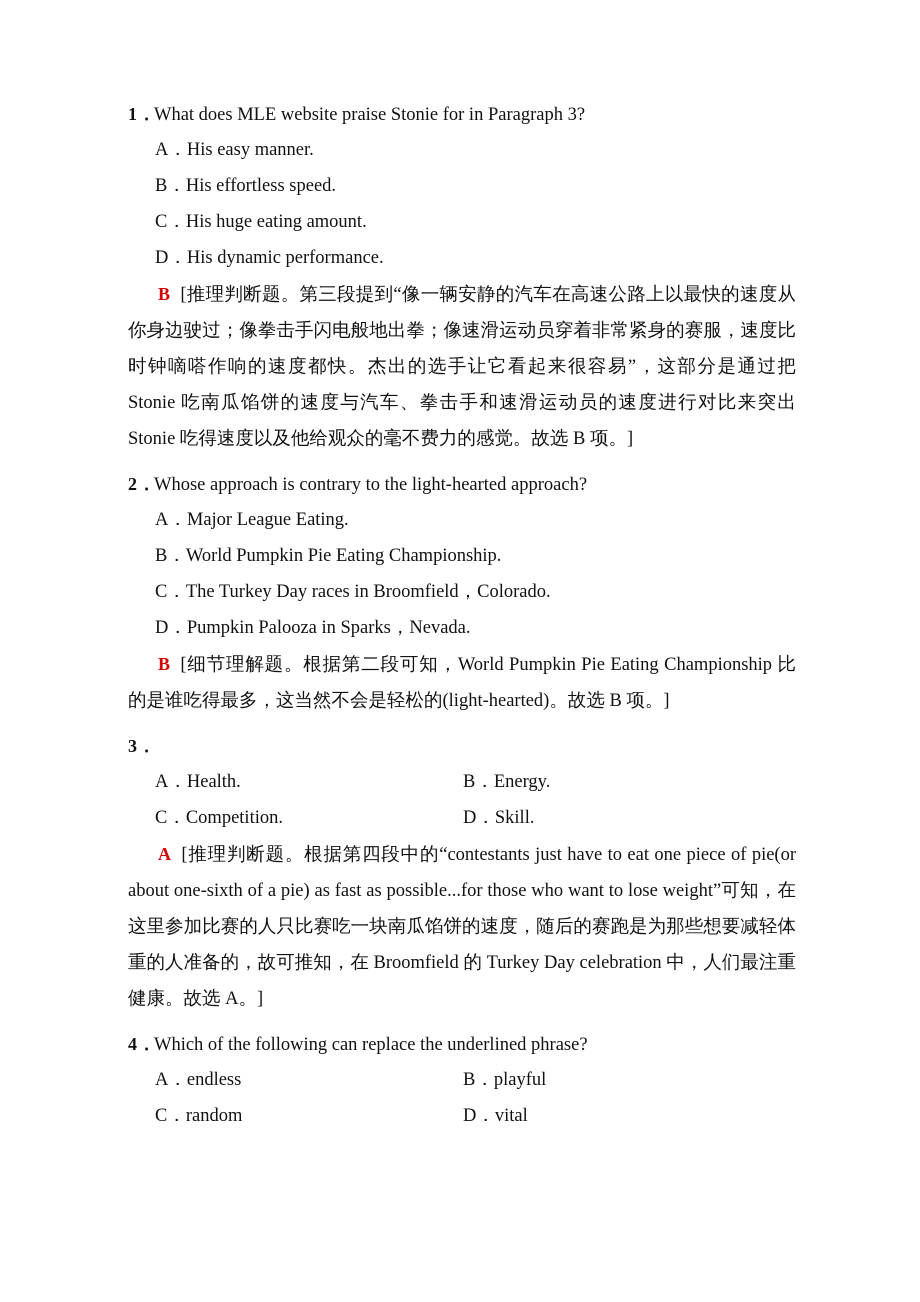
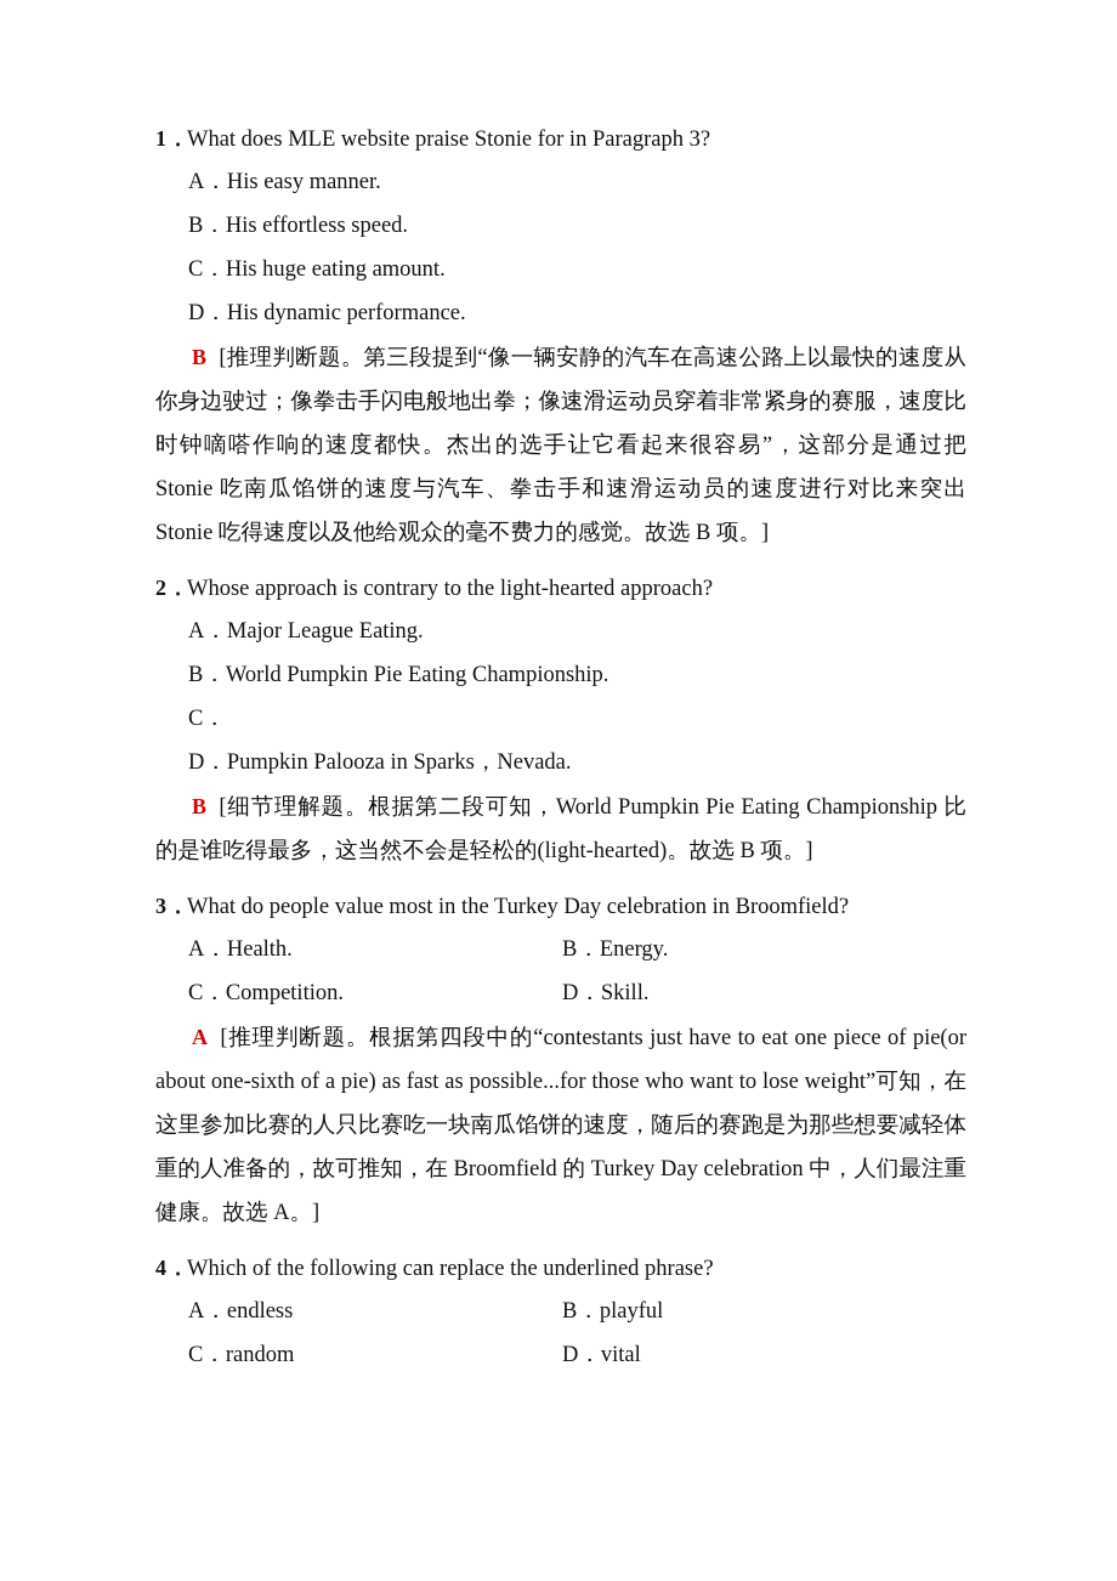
  1．
  What does MLE website praise Stonie for in Paragraph 3?
  A．
  His easy manner.
  B．
  His effortless speed.
  C．
  His huge eating amount.
  D．
  His dynamic performance.
  B [推理判断题。第三段提到“像一辆安静的汽车在高速公路上以最快的速度从你身边驶过；像拳击手闪电般地出拳；像速滑运动员穿着非常紧身的赛服，速度比时钟嘀嗒作响的速度都快。杰出的选手让它看起来很容易”，这部分是通过把 Stonie 吃南瓜馅饼的速度与汽车、拳击手和速滑运动员的速度进行对比来突出 Stonie 吃得速度以及他给观众的毫不费力的感觉。故选 B 项。]
  2．
  Whose approach is contrary to the light-hearted approach?
  A．
  Major League Eating.
  B．
  World Pumpkin Pie Eating Championship.
  C．
- The Turkey Day races in Broomfield，Colorado.
  D．
  Pumpkin Palooza in Sparks，Nevada.
  B [细节理解题。根据第二段可知，World Pumpkin Pie Eating Championship 比的是谁吃得最多，这当然不会是轻松的(light-hearted)。故选 B 项。]
  3．
+ What do people value most in the Turkey Day celebration in Broomfield?
  A．
  Health.
  B．
  Energy.
  C．
  Competition.
  D．
  Skill.
  A [推理判断题。根据第四段中的“contestants just have to eat one piece of pie(or about one-sixth of a pie) as fast as possible...for those who want to lose weight”可知，在这里参加比赛的人只比赛吃一块南瓜馅饼的速度，随后的赛跑是为那些想要减轻体重的人准备的，故可推知，在 Broomfield 的 Turkey Day celebration 中，人们最注重健康。故选 A。]
  4．
  Which of the following can replace the underlined phrase?
  A．
  endless
  B．
  playful
  C．
  random
  D．
  vital
